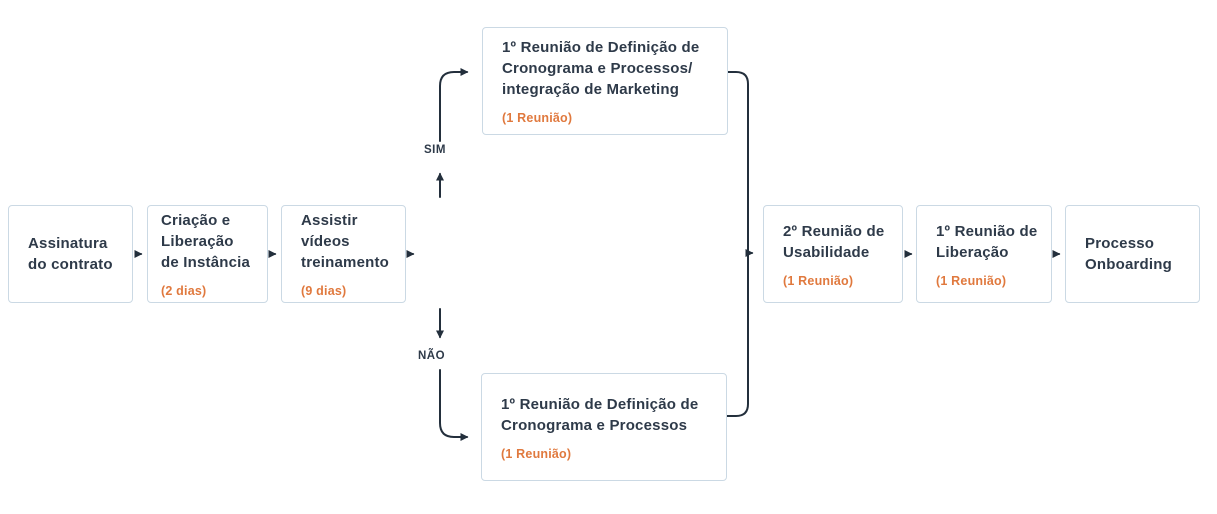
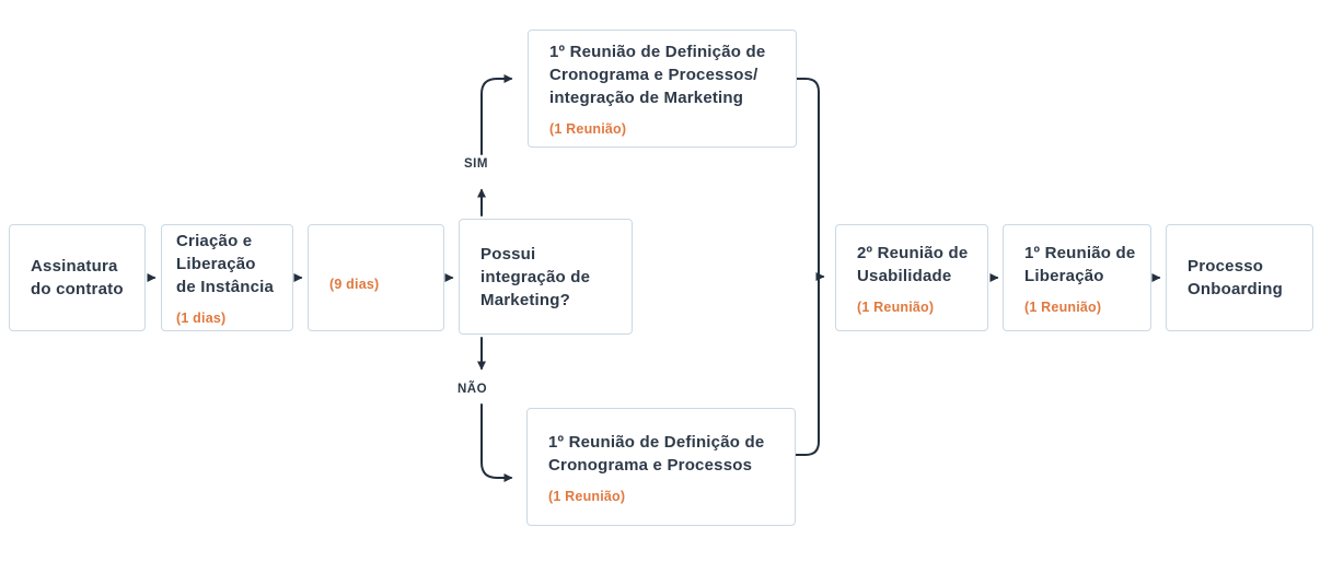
  Assinatura
  do contrato
  Criação e
  Liberação
  de Instância
- (2 dias)
+ (1 dias)
- Assistir
- vídeos
- treinamento
  (9 dias)
+ Possui
+ integração de
+ Marketing?
  1º Reunião de Definição de
  Cronograma e Processos/
  integração de Marketing
  (1 Reunião)
  1º Reunião de Definição de
  Cronograma e Processos
  (1 Reunião)
  2º Reunião de
  Usabilidade
  (1 Reunião)
  1º Reunião de
  Liberação
  (1 Reunião)
  Processo
  Onboarding
  SIM
  NÃO
